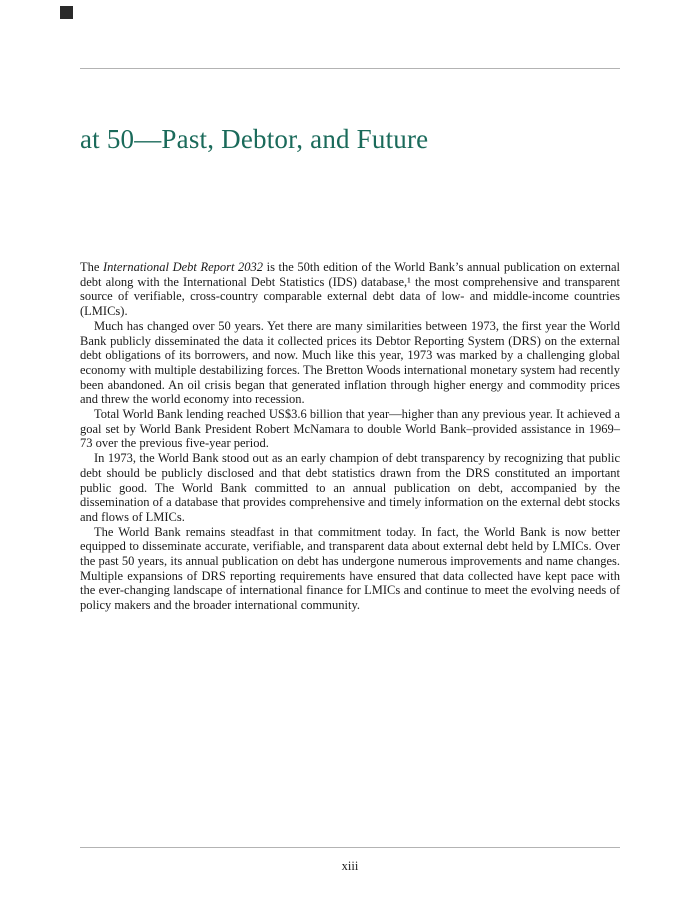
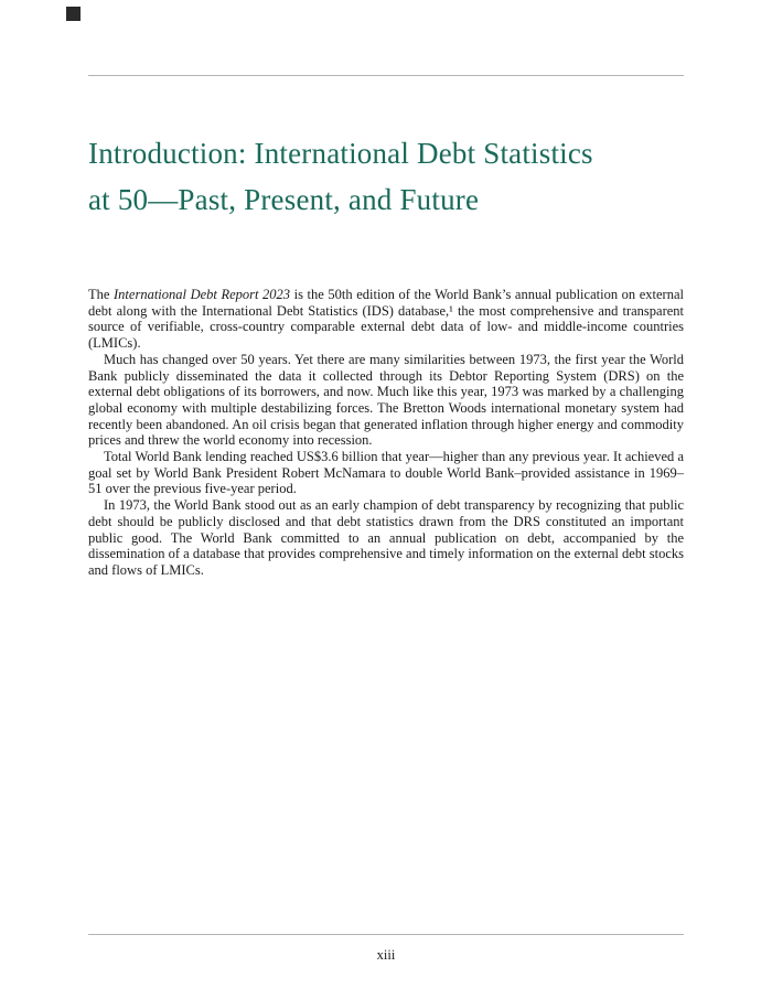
+ Introduction: International Debt Statistics
- at 50—Past, Debtor, and Future
+ at 50—Past, Present, and Future
- The International Debt Report 2032 is the 50th edition of the World Bank’s annual publication on external debt along with the International Debt Statistics (IDS) database,¹ the most comprehensive and transparent source of verifiable, cross-country comparable external debt data of low- and middle-income countries (LMICs).
+ The International Debt Report 2023 is the 50th edition of the World Bank’s annual publication on external debt along with the International Debt Statistics (IDS) database,¹ the most comprehensive and transparent source of verifiable, cross-country comparable external debt data of low- and middle-income countries (LMICs).
- Much has changed over 50 years. Yet there are many similarities between 1973, the first year the World Bank publicly disseminated the data it collected prices its Debtor Reporting System (DRS) on the external debt obligations of its borrowers, and now. Much like this year, 1973 was marked by a challenging global economy with multiple destabilizing forces. The Bretton Woods international monetary system had recently been abandoned. An oil crisis began that generated inflation through higher energy and commodity prices and threw the world economy into recession.
+ Much has changed over 50 years. Yet there are many similarities between 1973, the first year the World Bank publicly disseminated the data it collected through its Debtor Reporting System (DRS) on the external debt obligations of its borrowers, and now. Much like this year, 1973 was marked by a challenging global economy with multiple destabilizing forces. The Bretton Woods international monetary system had recently been abandoned. An oil crisis began that generated inflation through higher energy and commodity prices and threw the world economy into recession.
- Total World Bank lending reached US$3.6 billion that year—higher than any previous year. It achieved a goal set by World Bank President Robert McNamara to double World Bank–provided assistance in 1969–73 over the previous five-year period.
+ Total World Bank lending reached US$3.6 billion that year—higher than any previous year. It achieved a goal set by World Bank President Robert McNamara to double World Bank–provided assistance in 1969–51 over the previous five-year period.
  In 1973, the World Bank stood out as an early champion of debt transparency by recognizing that public debt should be publicly disclosed and that debt statistics drawn from the DRS constituted an important public good. The World Bank committed to an annual publication on debt, accompanied by the dissemination of a database that provides comprehensive and timely information on the external debt stocks and flows of LMICs.
- The World Bank remains steadfast in that commitment today. In fact, the World Bank is now better equipped to disseminate accurate, verifiable, and transparent data about external debt held by LMICs. Over the past 50 years, its annual publication on debt has undergone numerous improvements and name changes. Multiple expansions of DRS reporting requirements have ensured that data collected have kept pace with the ever-changing landscape of international finance for LMICs and continue to meet the evolving needs of policy makers and the broader international community.
  xiii
